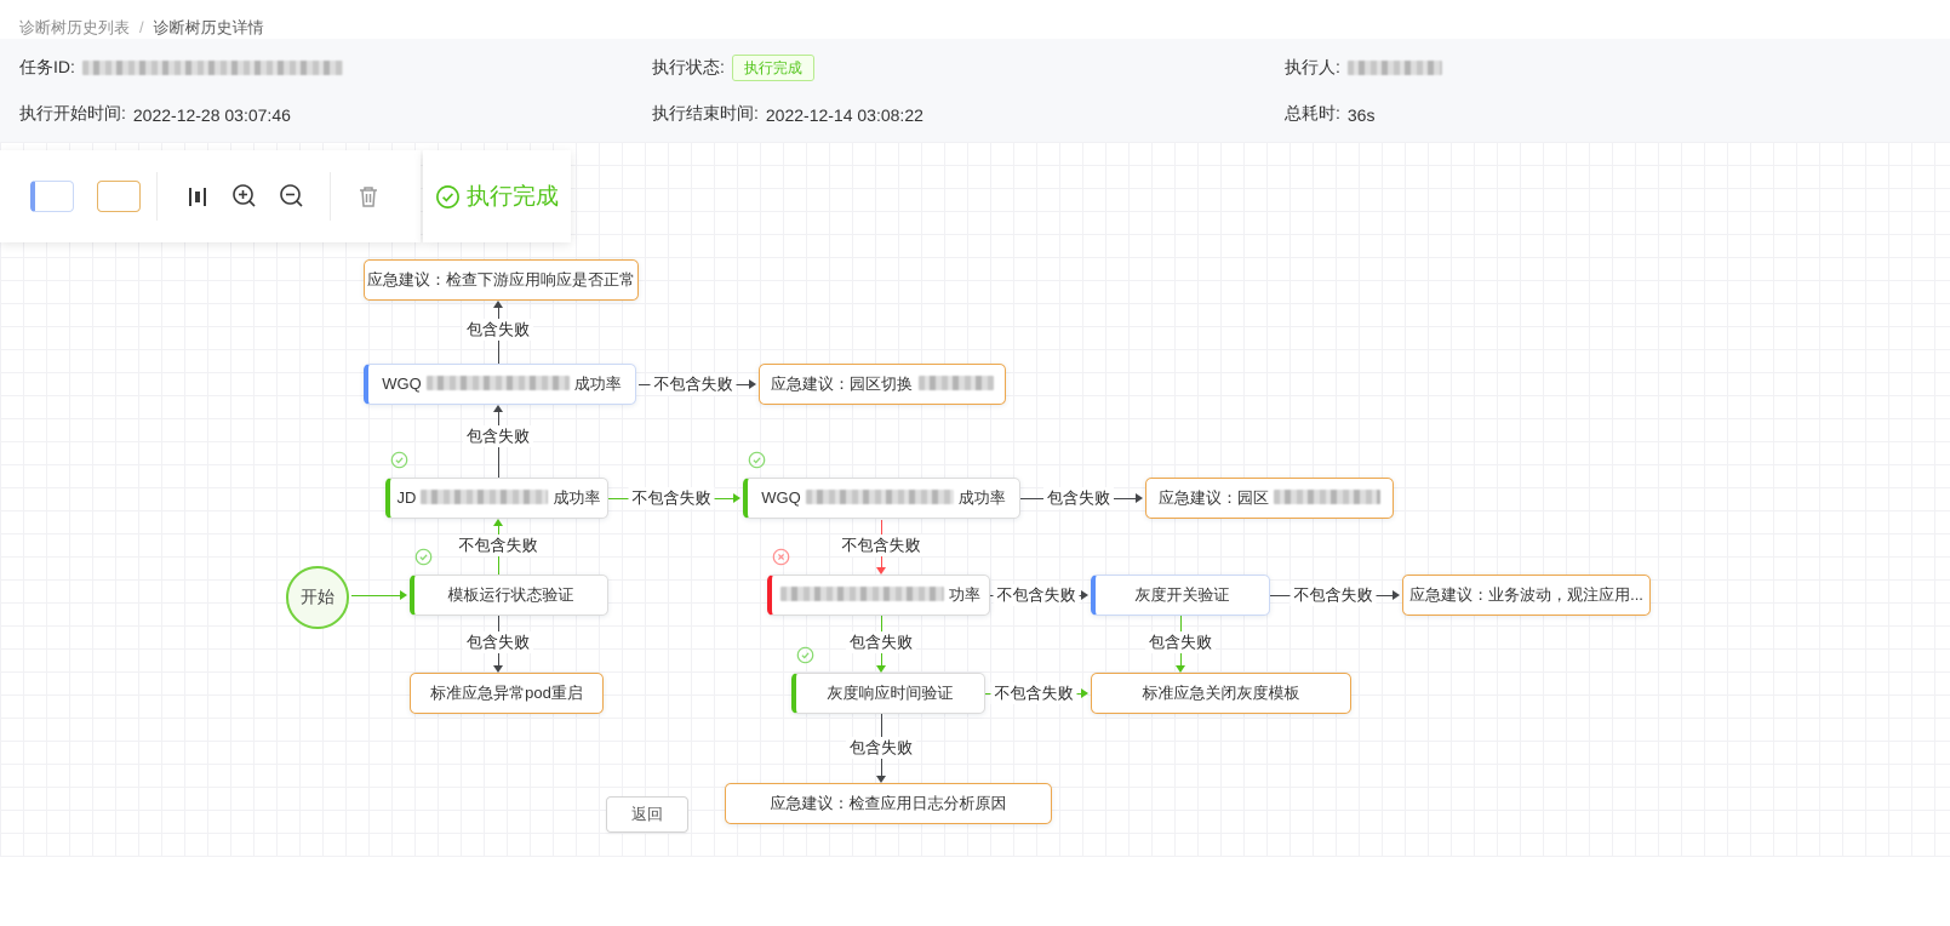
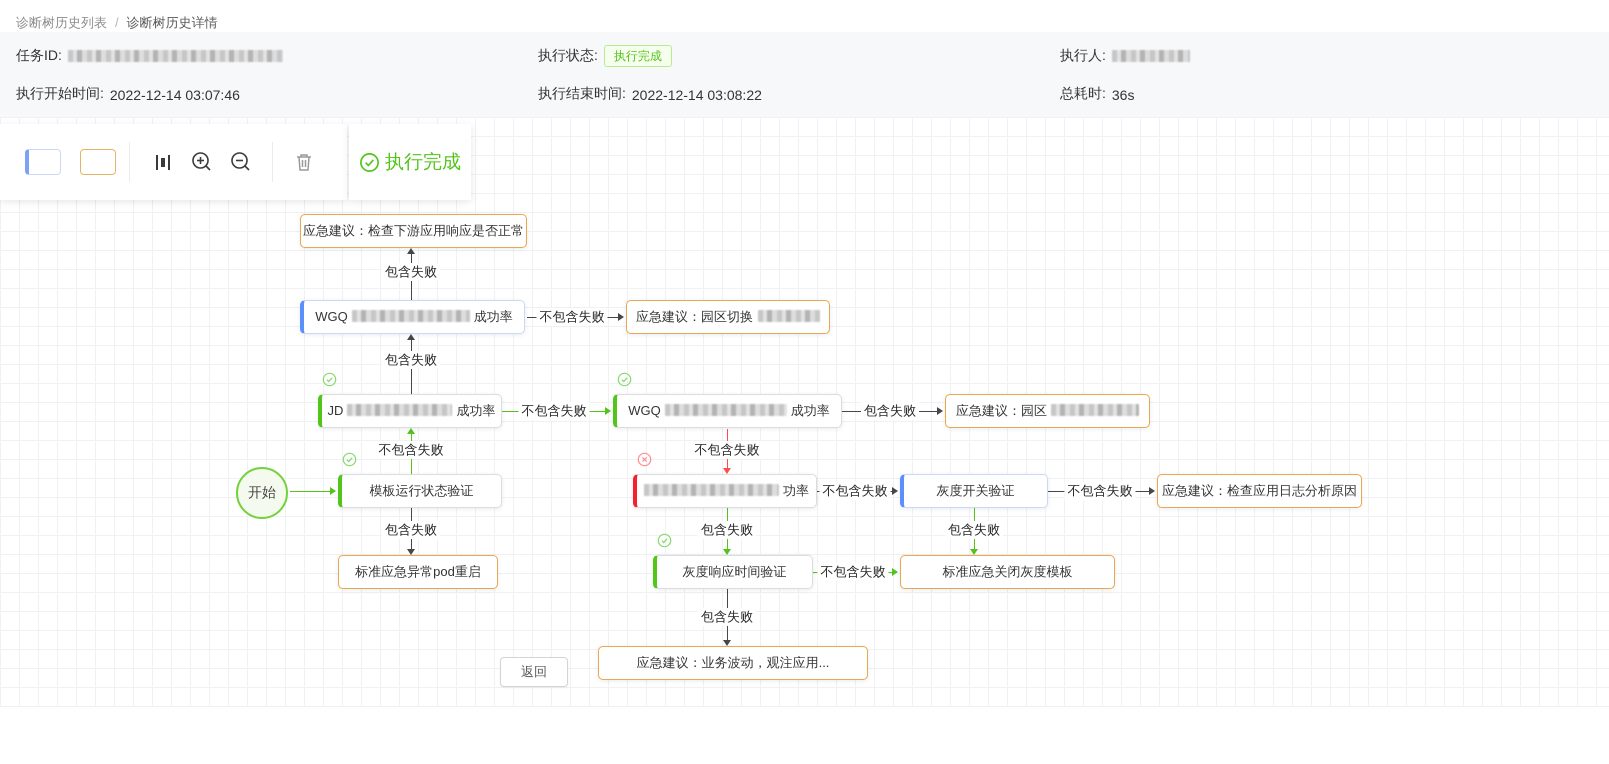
  诊断树历史列表 / 诊断树历史详情
  任务ID:
  执行状态:
  执行完成
  执行人:
  执行开始时间:
- 2022-12-28 03:07:46
+ 2022-12-14 03:07:46
  执行结束时间:
  2022-12-14 03:08:22
  总耗时:
  36s
  执行完成
  包含失败
  不包含失败
  包含失败
  不包含失败
  包含失败
  不包含失败
  不包含失败
  包含失败
  不包含失败
  不包含失败
  包含失败
  包含失败
  不包含失败
  包含失败
  应急建议：检查下游应用响应是否正常
  WGQ 成功率
  应急建议：园区切换
  JD 成功率
  WGQ 成功率
  应急建议：园区
  开始
  模板运行状态验证
  功率
  灰度开关验证
- 应急建议：业务波动，观注应用...
+ 应急建议：检查应用日志分析原因
  标准应急异常pod重启
  灰度响应时间验证
  标准应急关闭灰度模板
- 应急建议：检查应用日志分析原因
+ 应急建议：业务波动，观注应用...
  返回
